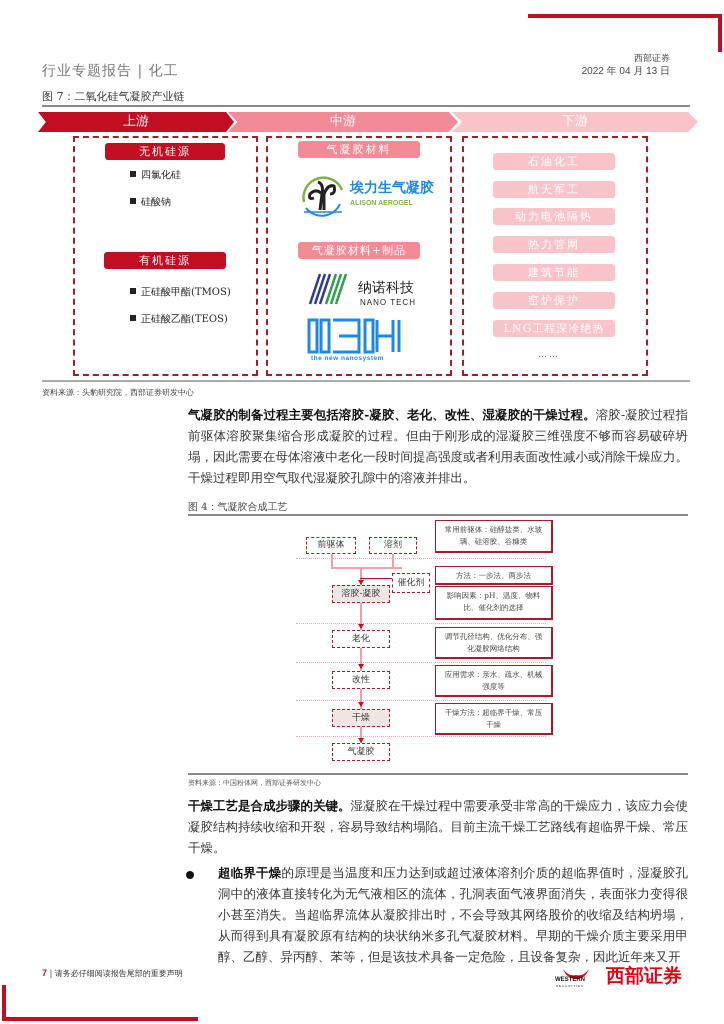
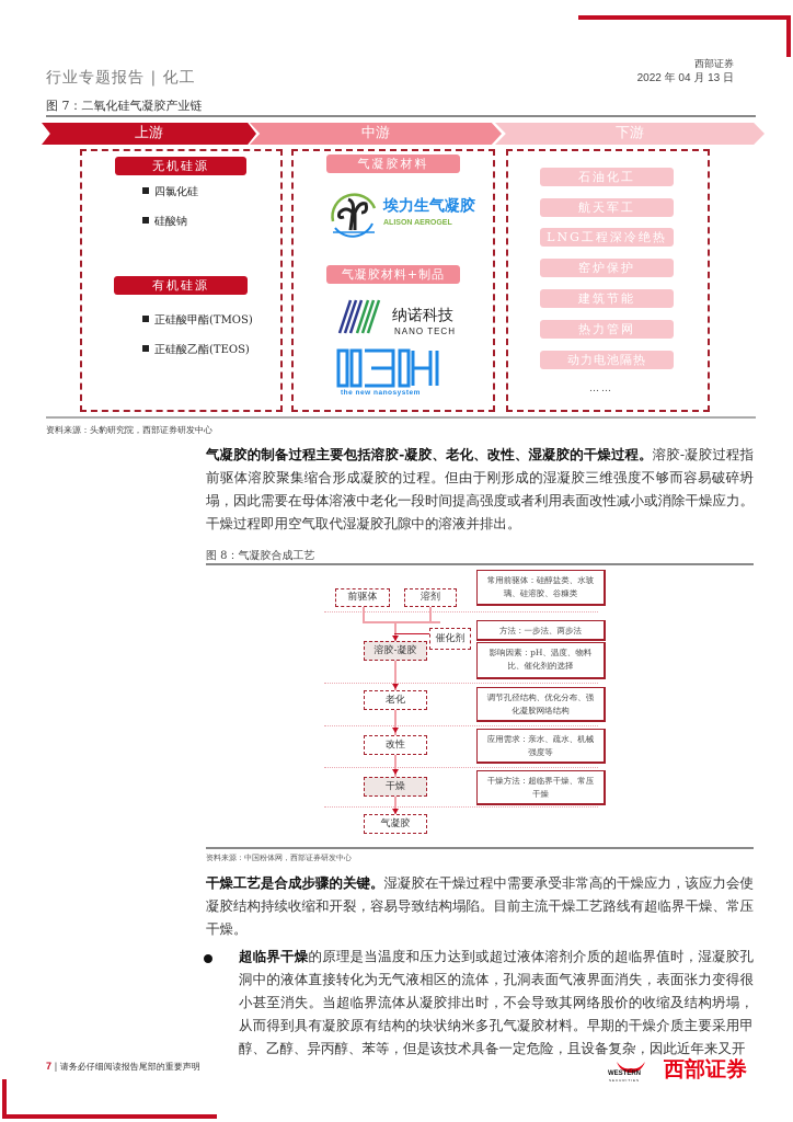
  行业专题报告 | 化工
  西部证券
  2022 年 04 月 13 日
  图 7：二氧化硅气凝胶产业链
  上游
  中游
  下游
  无机硅源
  四氯化硅
  硅酸钠
  有机硅源
  正硅酸甲酯(TMOS)
  正硅酸乙酯(TEOS)
  气凝胶材料
  埃力生气凝胶
  气凝胶材料+制品
  纳诺科技
  NANO TECH
  石油化工
  航天军工
- 动力电池隔热
+ LNG工程深冷绝热
- 热力管网
+ 窑炉保护
  建筑节能
- 窑炉保护
+ 热力管网
- LNG工程深冷绝热
+ 动力电池隔热
  ……
  资料来源：头豹研究院，西部证券研发中心
  气凝胶的制备过程主要包括溶胶-凝胶、老化、改性、湿凝胶的干燥过程。溶胶-凝胶过程指前驱体溶胶聚集缩合形成凝胶的过程。但由于刚形成的湿凝胶三维强度不够而容易破碎坍塌，因此需要在母体溶液中老化一段时间提高强度或者利用表面改性减小或消除干燥应力。干燥过程即用空气取代湿凝胶孔隙中的溶液并排出。
- 图 4：气凝胶合成工艺
+ 图 8：气凝胶合成工艺
  前驱体
  溶剂
  催化剂
  溶胶-凝胶
  老化
  改性
  干燥
  气凝胶
  常用前驱体：硅醇盐类、水玻璃、硅溶胶、谷糠类
  方法：一步法、两步法
  影响因素：pH、温度、物料比、催化剂的选择
  调节孔径结构、优化分布、强化凝胶网络结构
  应用需求：亲水、疏水、机械强度等
  干燥方法：超临界干燥、常压干燥
  资料来源：中国粉体网，西部证券研发中心
  干燥工艺是合成步骤的关键。湿凝胶在干燥过程中需要承受非常高的干燥应力，该应力会使凝胶结构持续收缩和开裂，容易导致结构塌陷。目前主流干燥工艺路线有超临界干燥、常压干燥。
  超临界干燥的原理是当温度和压力达到或超过液体溶剂介质的超临界值时，湿凝胶孔洞中的液体直接转化为无气液相区的流体，孔洞表面气液界面消失，表面张力变得很小甚至消失。当超临界流体从凝胶排出时，不会导致其网络股价的收缩及结构坍塌，从而得到具有凝胶原有结构的块状纳米多孔气凝胶材料。早期的干燥介质主要采用甲醇、乙醇、异丙醇、苯等，但是该技术具备一定危险，且设备复杂，因此近年来又开
  7 | 请务必仔细阅读报告尾部的重要声明
  西部证券
